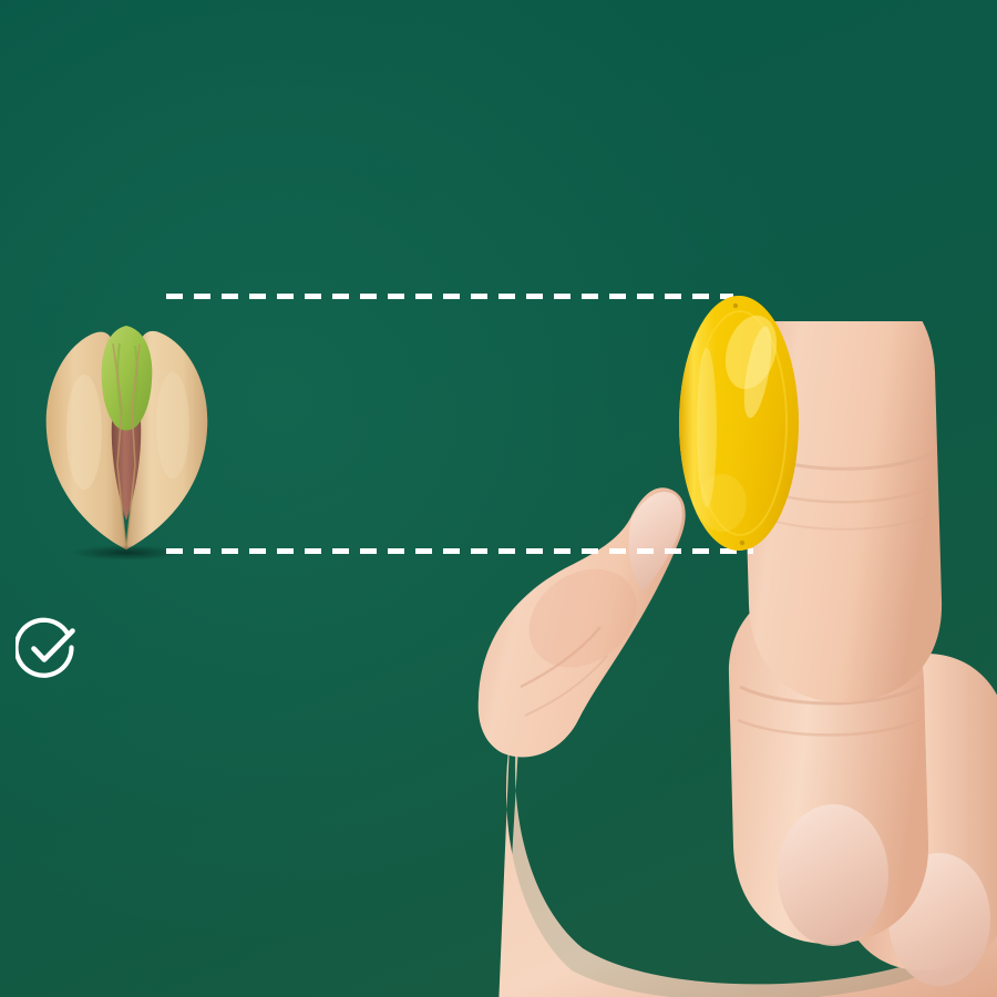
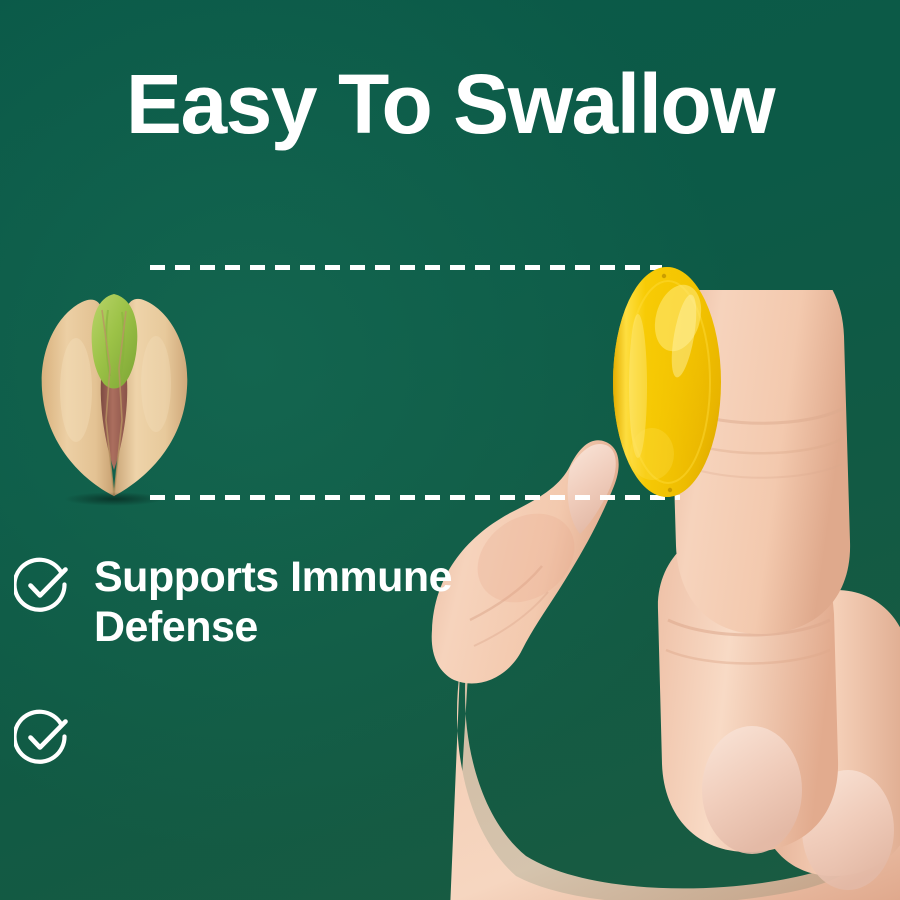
+ Easy To Swallow
+ Supports Immune Defense
